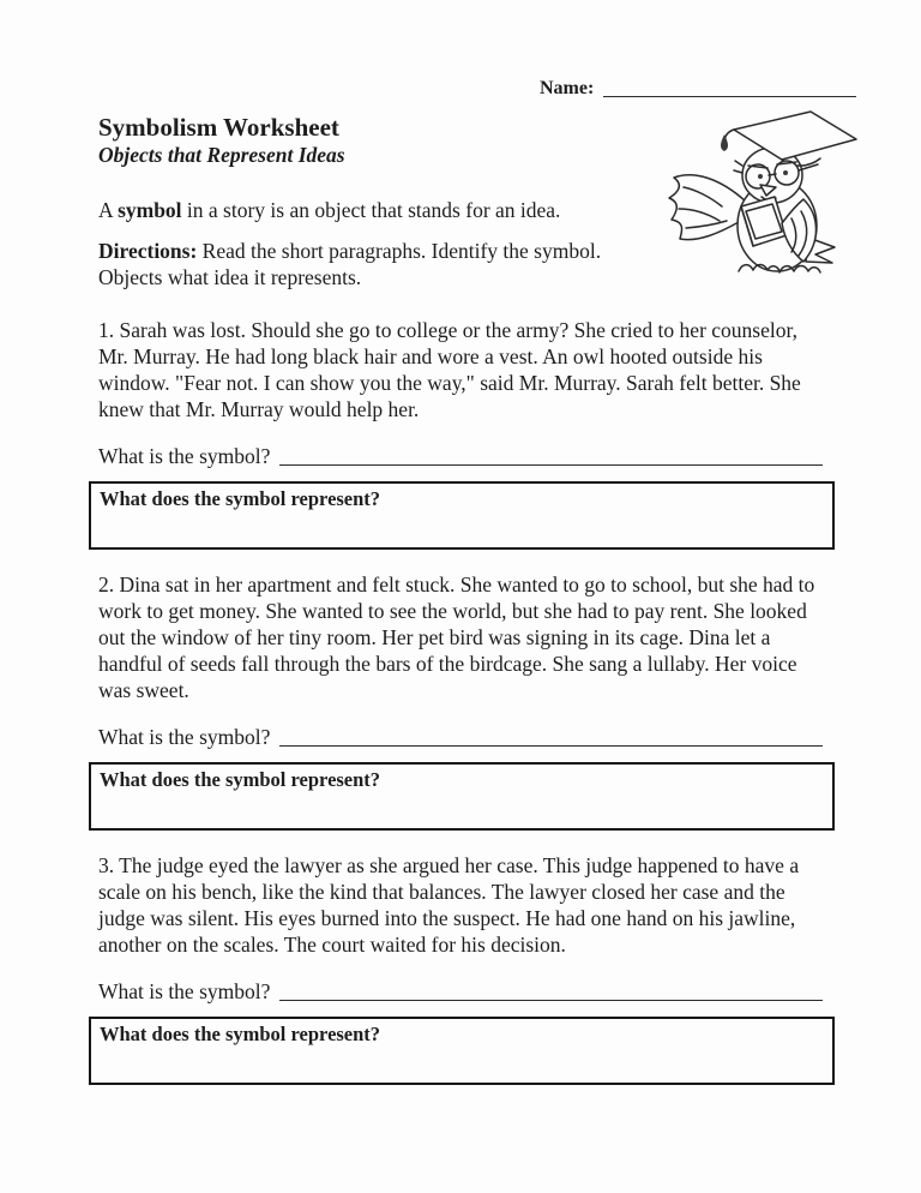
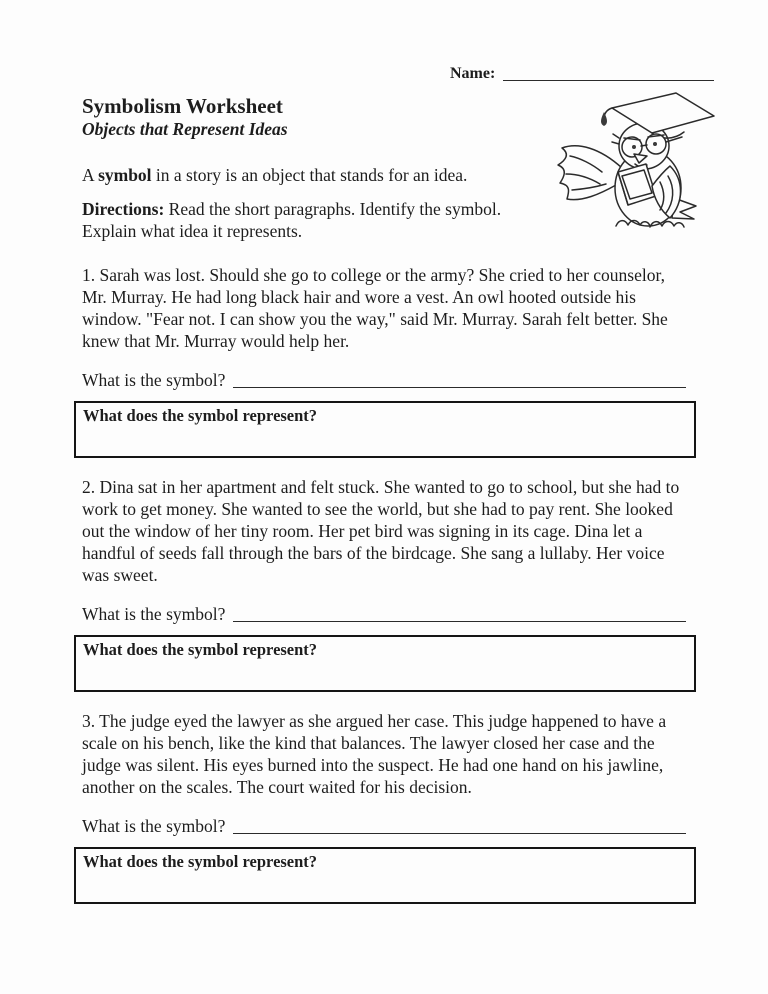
  Name:
  Symbolism Worksheet
  Objects that Represent Ideas
  A symbol in a story is an object that stands for an idea.
- Directions: Read the short paragraphs. Identify the symbol. Objects what idea it represents.
+ Directions: Read the short paragraphs. Identify the symbol. Explain what idea it represents.
  1. Sarah was lost. Should she go to college or the army? She cried to her counselor, Mr. Murray. He had long black hair and wore a vest. An owl hooted outside his window. "Fear not. I can show you the way," said Mr. Murray. Sarah felt better. She knew that Mr. Murray would help her.
  What is the symbol?
  What does the symbol represent?
  2. Dina sat in her apartment and felt stuck. She wanted to go to school, but she had to work to get money. She wanted to see the world, but she had to pay rent. She looked out the window of her tiny room. Her pet bird was signing in its cage. Dina let a handful of seeds fall through the bars of the birdcage. She sang a lullaby. Her voice was sweet.
  What is the symbol?
  What does the symbol represent?
  3. The judge eyed the lawyer as she argued her case. This judge happened to have a scale on his bench, like the kind that balances. The lawyer closed her case and the judge was silent. His eyes burned into the suspect. He had one hand on his jawline, another on the scales. The court waited for his decision.
  What is the symbol?
  What does the symbol represent?
